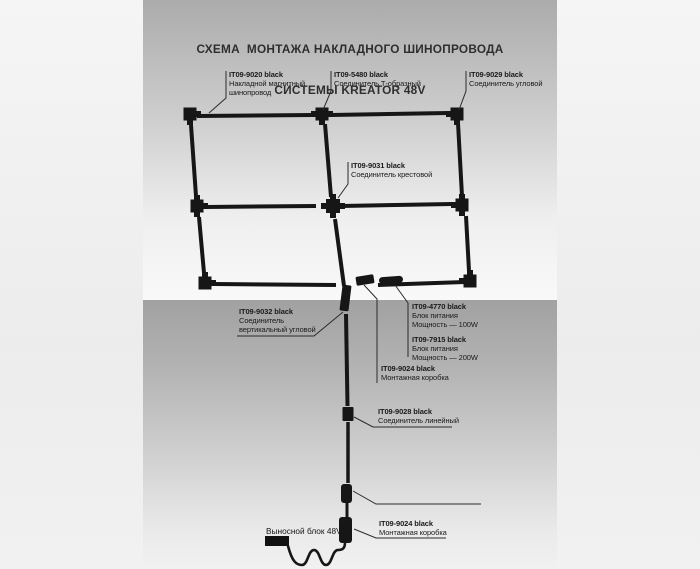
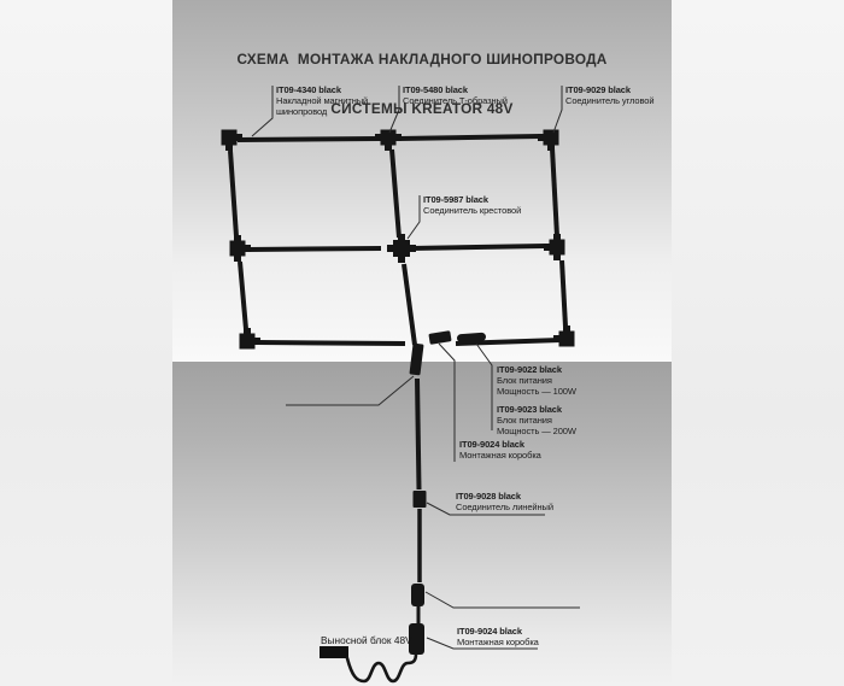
  СХЕМА МОНТАЖА НАКЛАДНОГО ШИНОПРОВОДА
  СИСТЕМЫ KREATOR 48V
- IT09-9020 black
+ IT09-4340 black
  Накладной магнитный
  шинопровод
  IT09-5480 black
  Соединитель Т-образный
  IT09-9029 black
  Соединитель угловой
- IT09-9031 black
+ IT09-5987 black
  Соединитель крестовой
- IT09-9032 black
- Соединитель
- вертикальный угловой
- IT09-4770 black
+ IT09-9022 black
  Блок питания
  Мощность — 100W
- IT09-7915 black
+ IT09-9023 black
  Блок питания
  Мощность — 200W
  IT09-9024 black
  Монтажная коробка
  IT09-9028 black
  Соединитель линейный
  IT09-9024 black
  Монтажная коробка
  Выносной блок 48V
